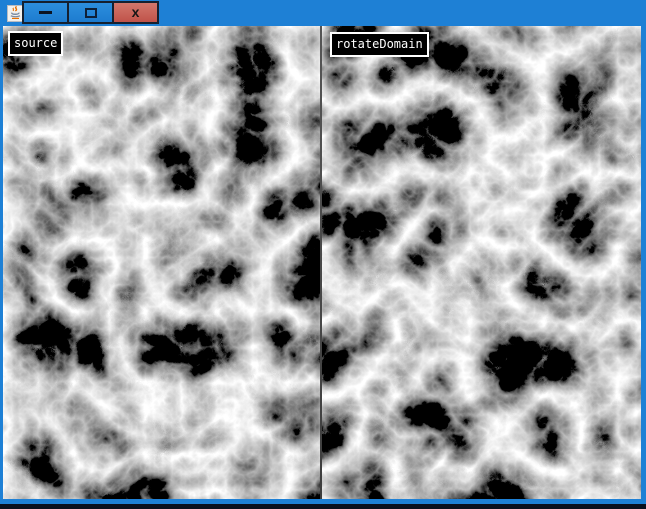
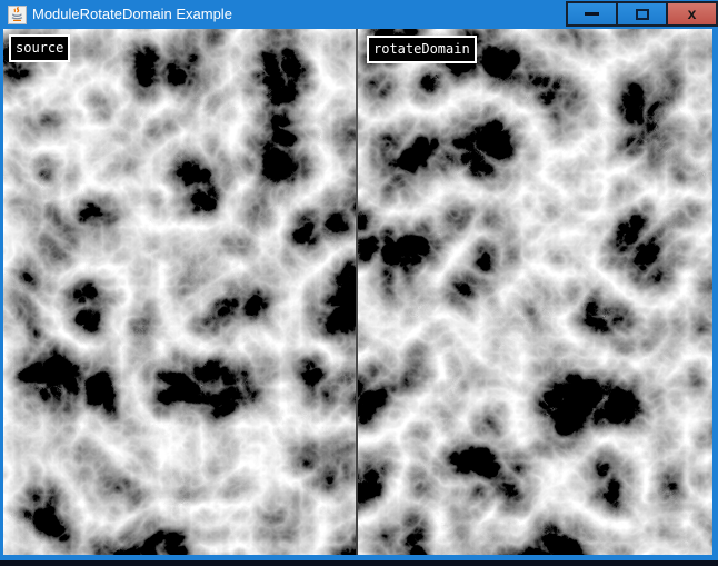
+ ModuleRotateDomain Example
  x
  source
  rotateDomain
